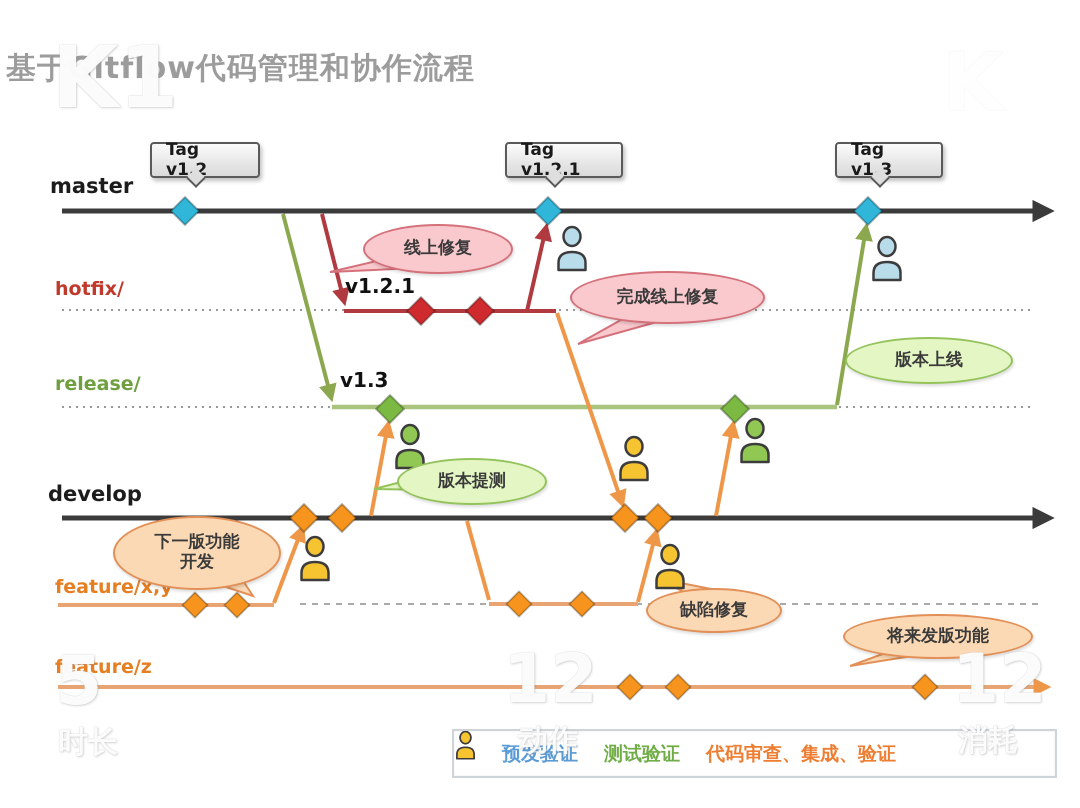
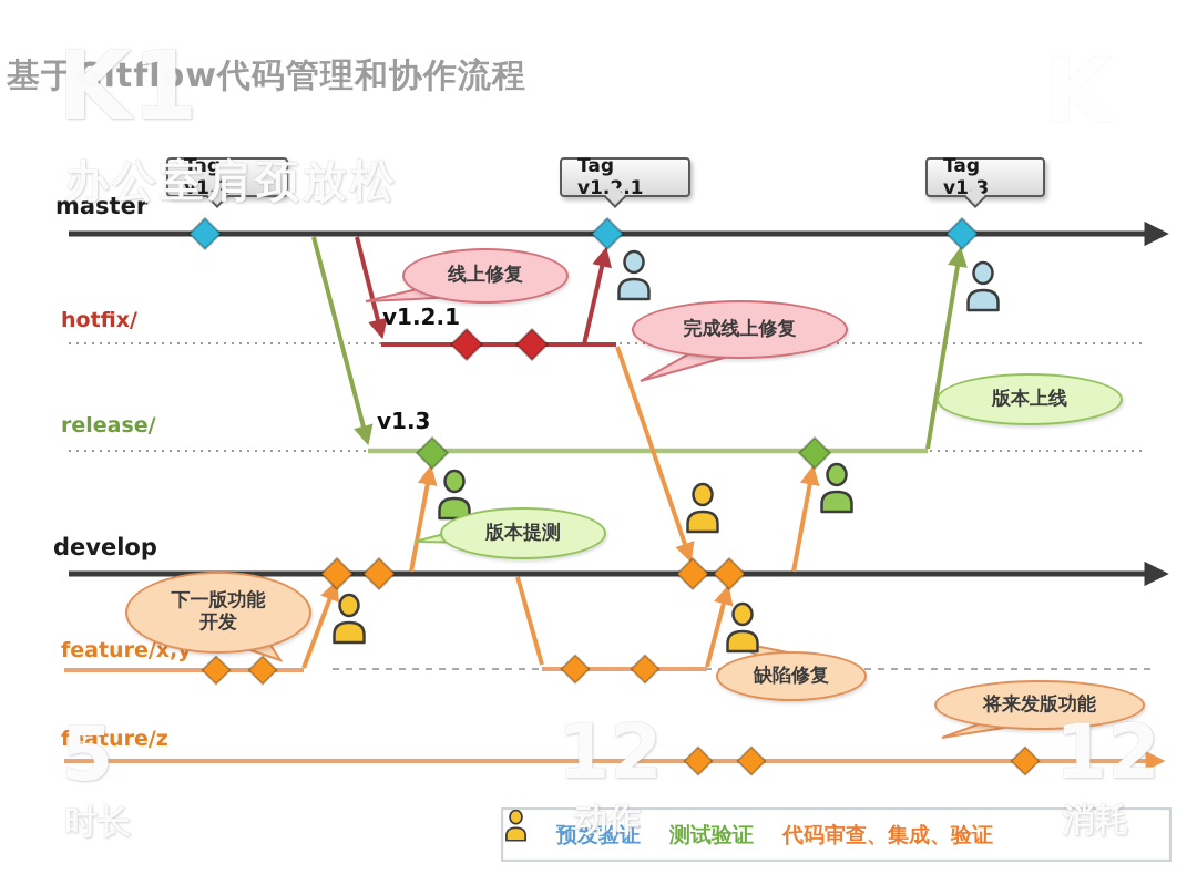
  基于Gitflow代码管理和协作流程
  master
  hotfix/
  release/
  develop
  feature/x,
  feature/z
  v1.2.1
  v1.3
  Tag v12
  Tag v1..1
  Tag v13
  线上修复
  完成线上修复
  版本上线
  版本提测
  下一版功能
  开发
  缺陷修复
  将来发版功能
  预发验证
  测试验证
  代码审查、集成、验证
  K1
+ 办公室肩颈放松
  5
  时长
  12
  动作
  12
  消耗
